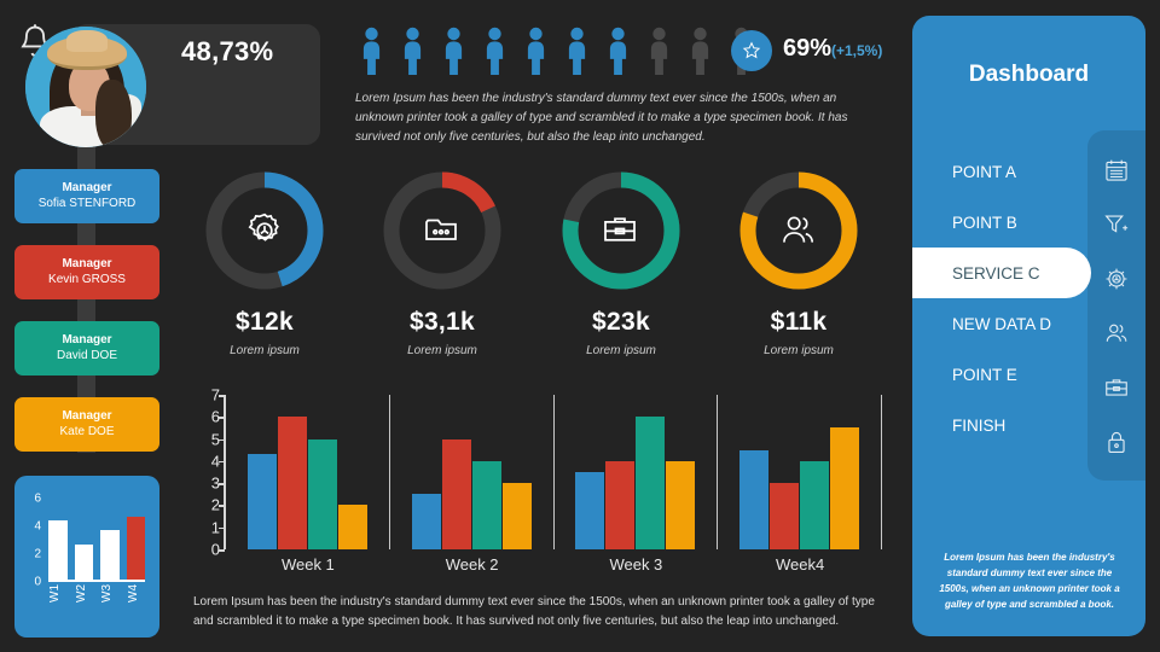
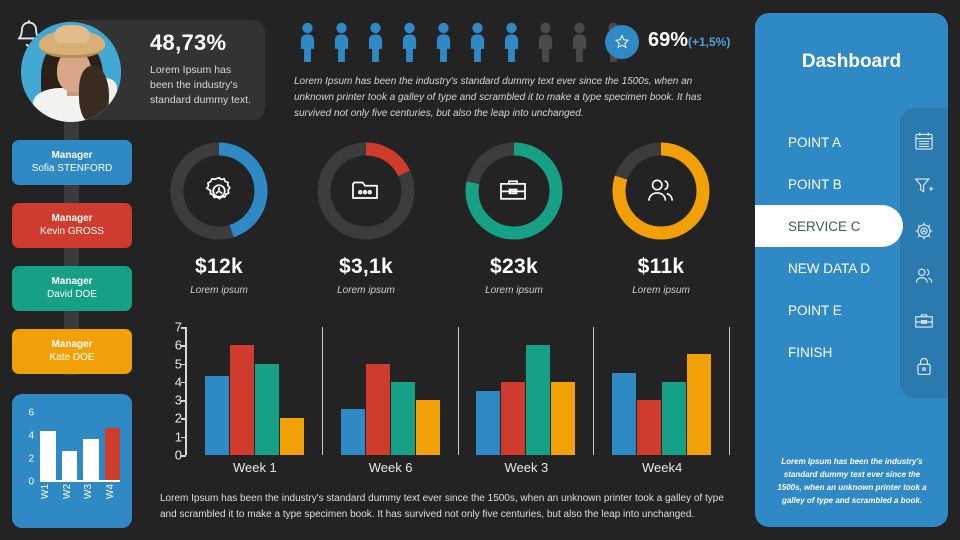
  48,73%
+ Lorem Ipsum has been the industry's standard dummy text.
  Manager
  Sofia STENFORD
  Manager
  Kevin GROSS
  Manager
  David DOE
  Manager
  Kate DOE
  0
  2
  4
  6
  69%
  (+1,5%)
  Lorem Ipsum has been the industry's standard dummy text ever since the 1500s, when an unknown printer took a galley of type and scrambled it to make a type specimen book. It has survived not only five centuries, but also the leap into unchanged.
  $12k
  Lorem ipsum
  $3,1k
  Lorem ipsum
  $23k
  Lorem ipsum
  $11k
  Lorem ipsum
  0
  1
  2
  3
  4
  5
  6
  7
  Week 1
- Week 2
+ Week 6
  Week 3
  Week4
  Lorem Ipsum has been the industry's standard dummy text ever since the 1500s, when an unknown printer took a galley of type and scrambled it to make a type specimen book. It has survived not only five centuries, but also the leap into unchanged.
  Dashboard
  POINT A
  POINT B
  SERVICE C
  NEW DATA D
  POINT E
  FINISH
  Lorem Ipsum has been the industry's standard dummy text ever since the 1500s, when an unknown printer took a galley of type and scrambled a book.
